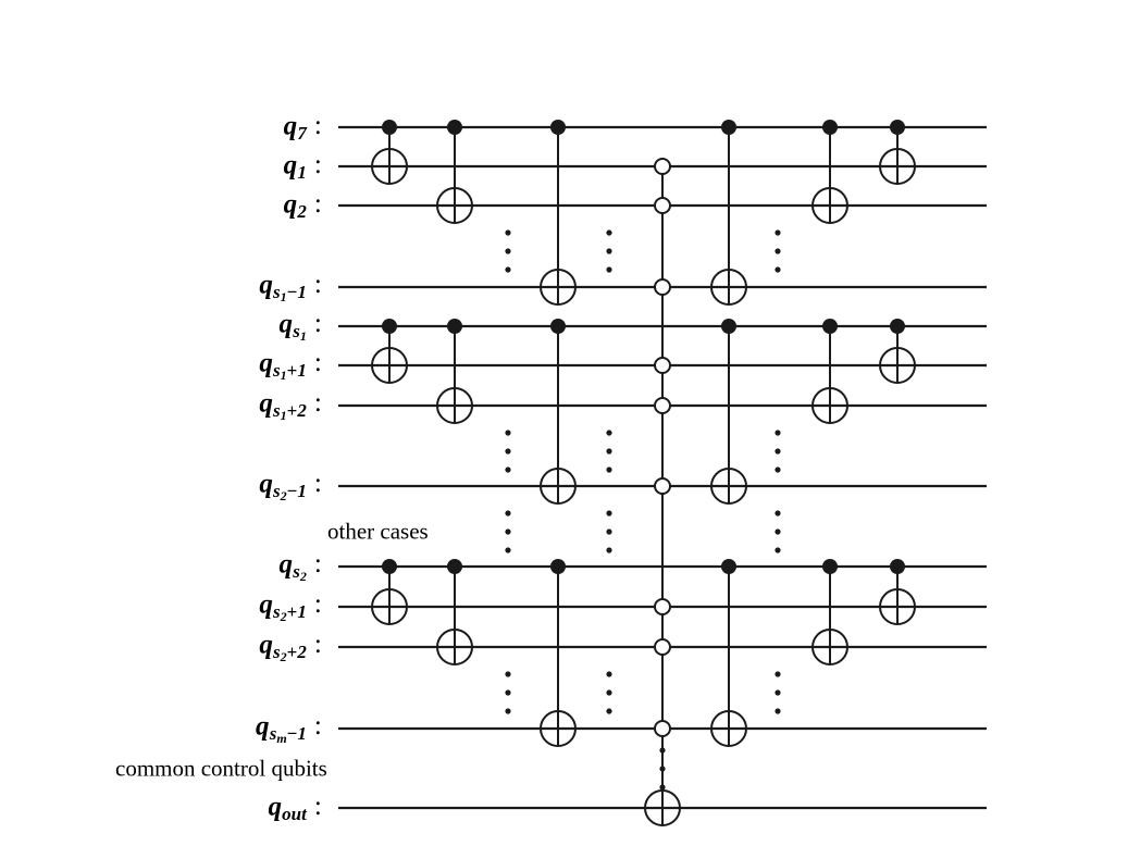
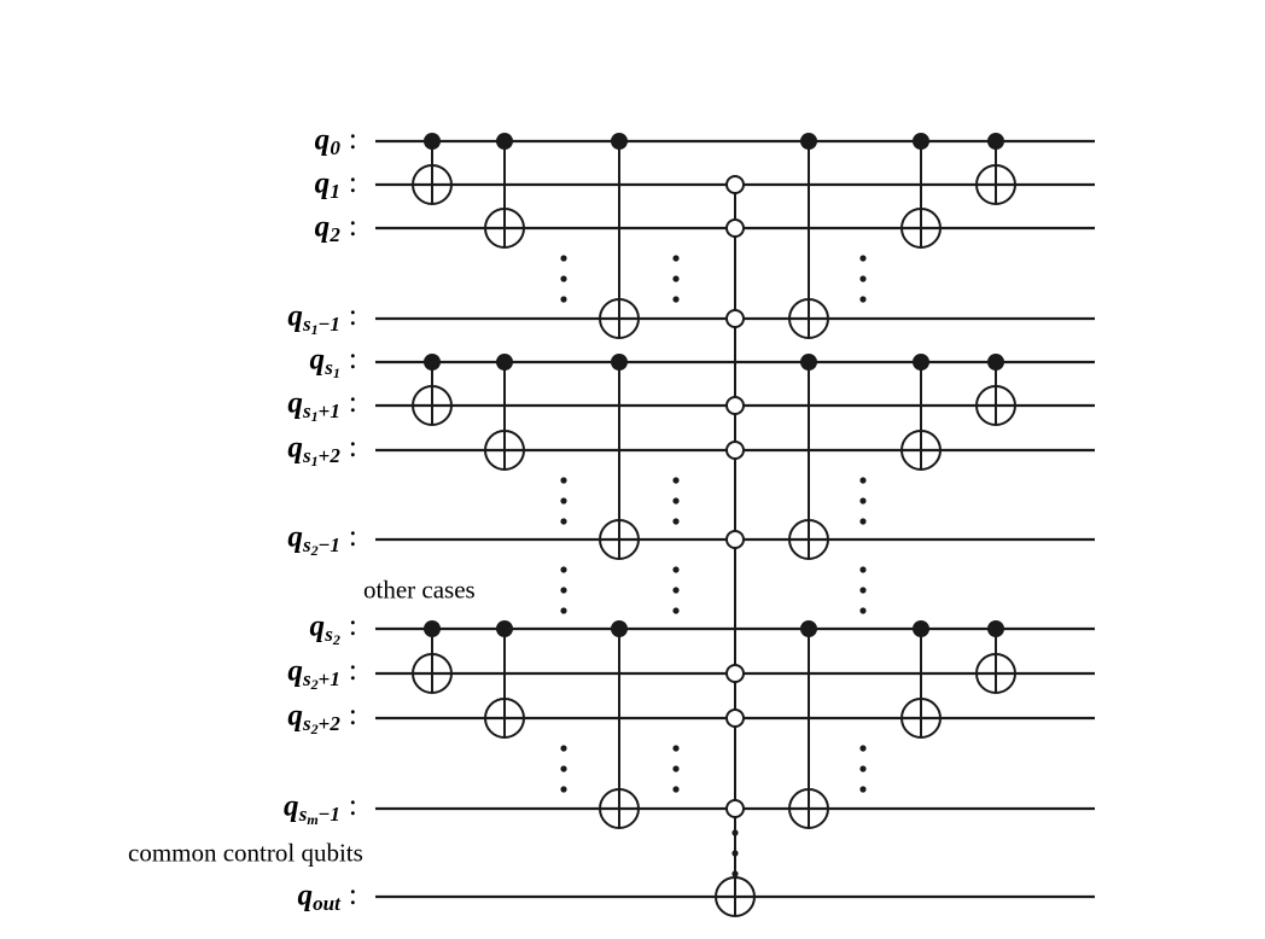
- q7 :
+ q0 :
  q1 :
  q2 :
  qs1−1 :
  qs1:
  qs1+1 :
  qs1+2 :
  qs2−1 :
  qs2:
  qs2+1 :
  qs2+2 :
  qsm−1 :
  qout :
  other cases
  common control qubits
